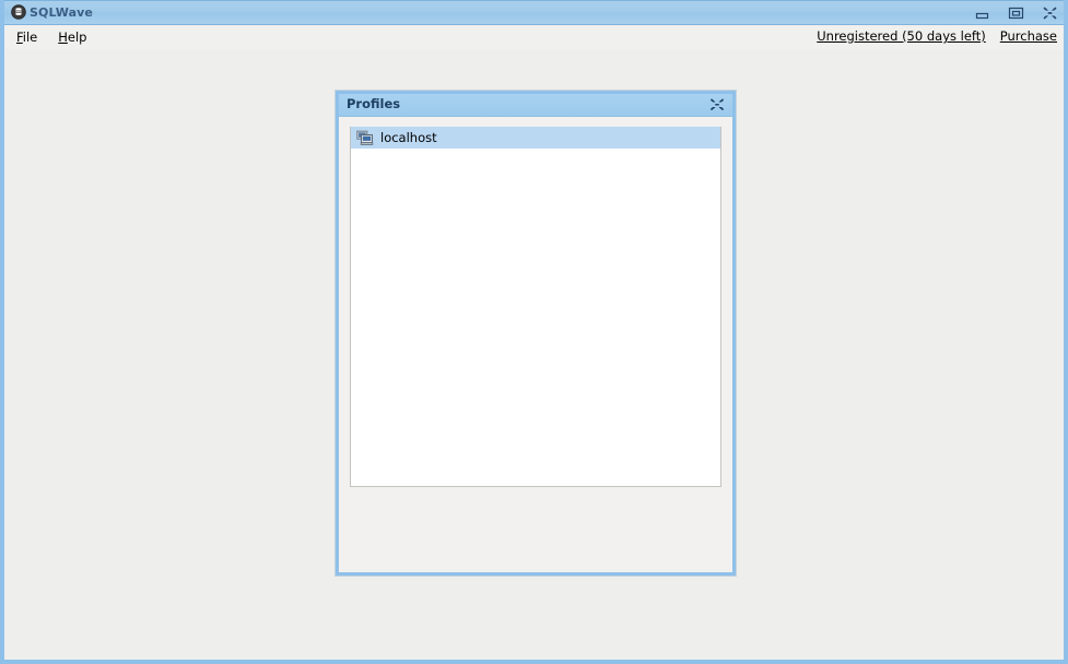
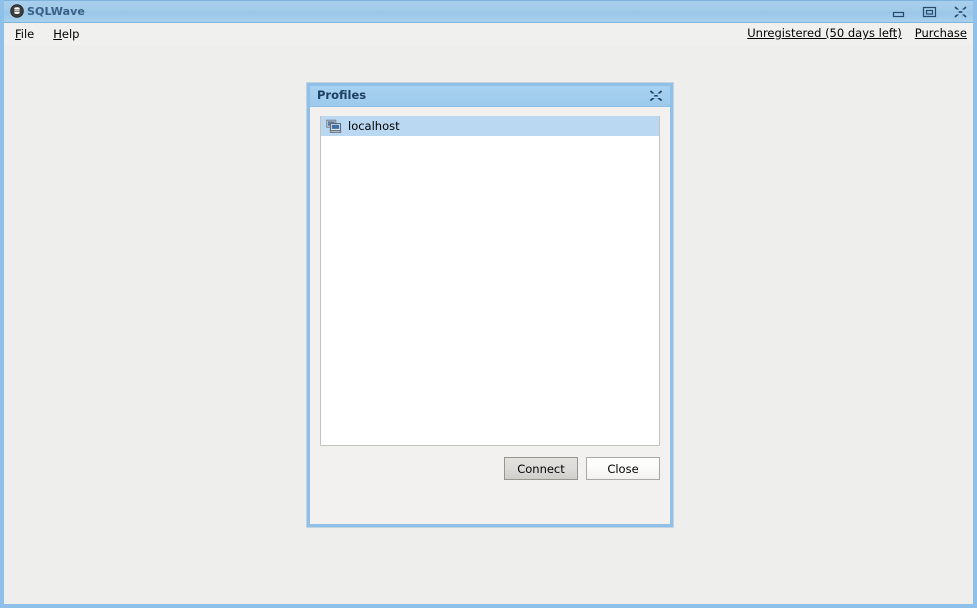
  SQLWave
  File
  Help
  Unregistered (50 days left)
  Purchase
  Profiles
  localhost
+ Connect
+ Close
